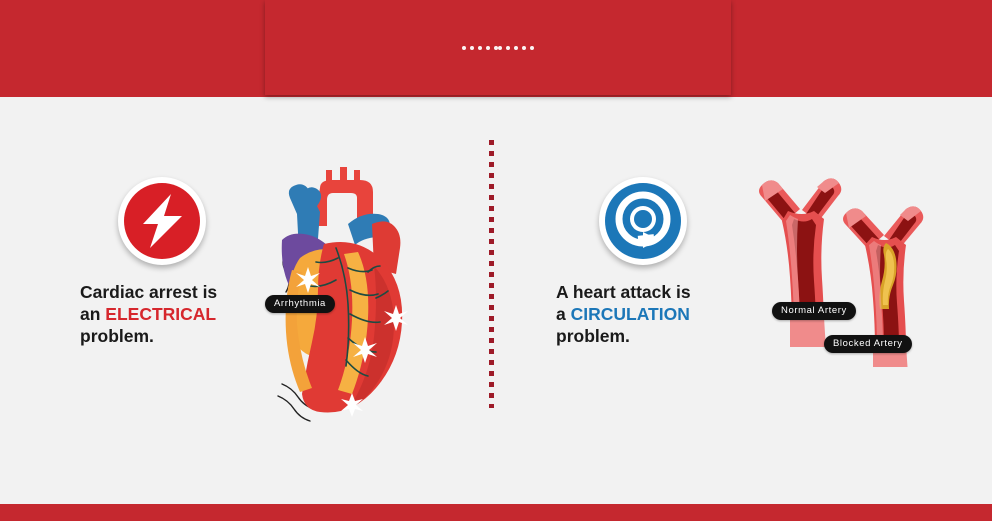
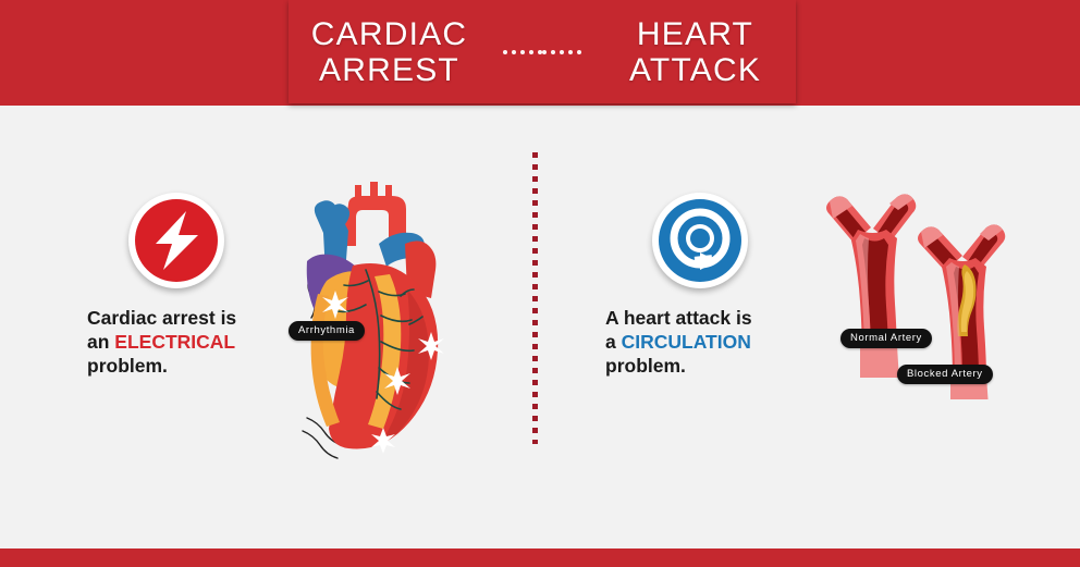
+ CARDIAC
+ ARREST
+ HEART
+ ATTACK
  Cardiac arrest is
  an ELECTRICAL
  problem.
  Arrhythmia
  A heart attack is
  a CIRCULATION
  problem.
  Normal Artery
  Blocked Artery
